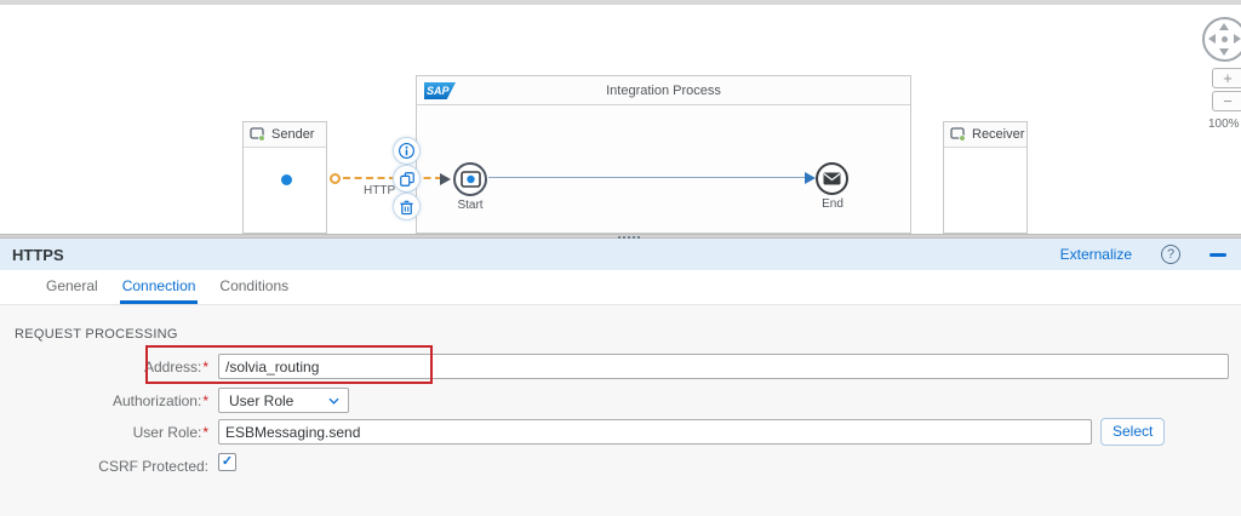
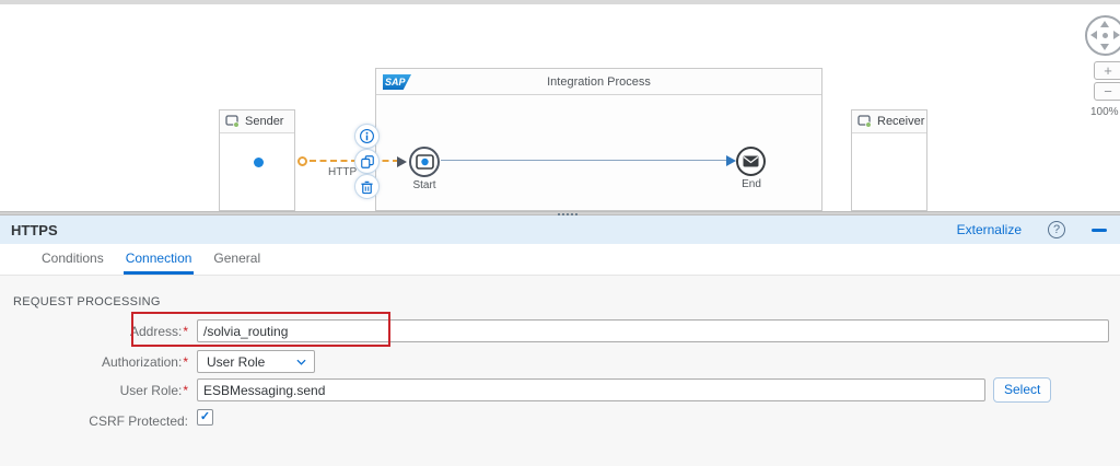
  Sender
  Receiver
  SAP
  Integration Process
  HTTP
  Start
  End
  +
  −
  100%
  HTTPS
  Externalize
  ?
- General
+ Conditions
  Connection
- Conditions
+ General
  REQUEST PROCESSING
  Address:*
  /solvia_routing
  Authorization:*
  User Role
  User Role:*
  ESBMessaging.send
  Select
  CSRF Protected:
  ✓
